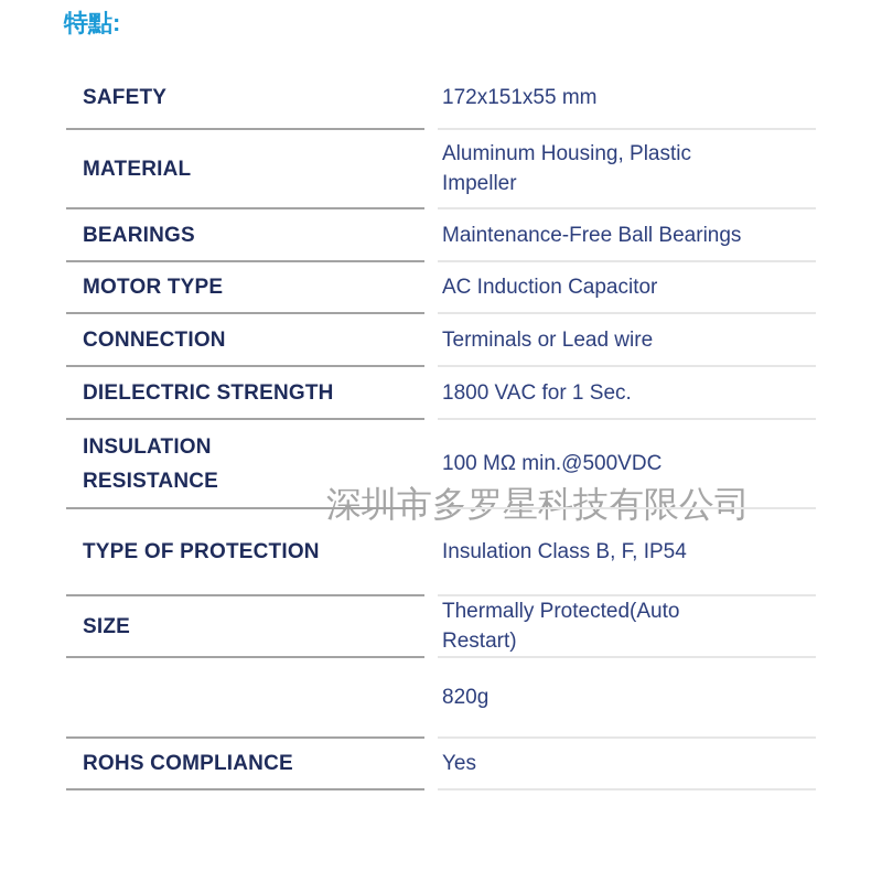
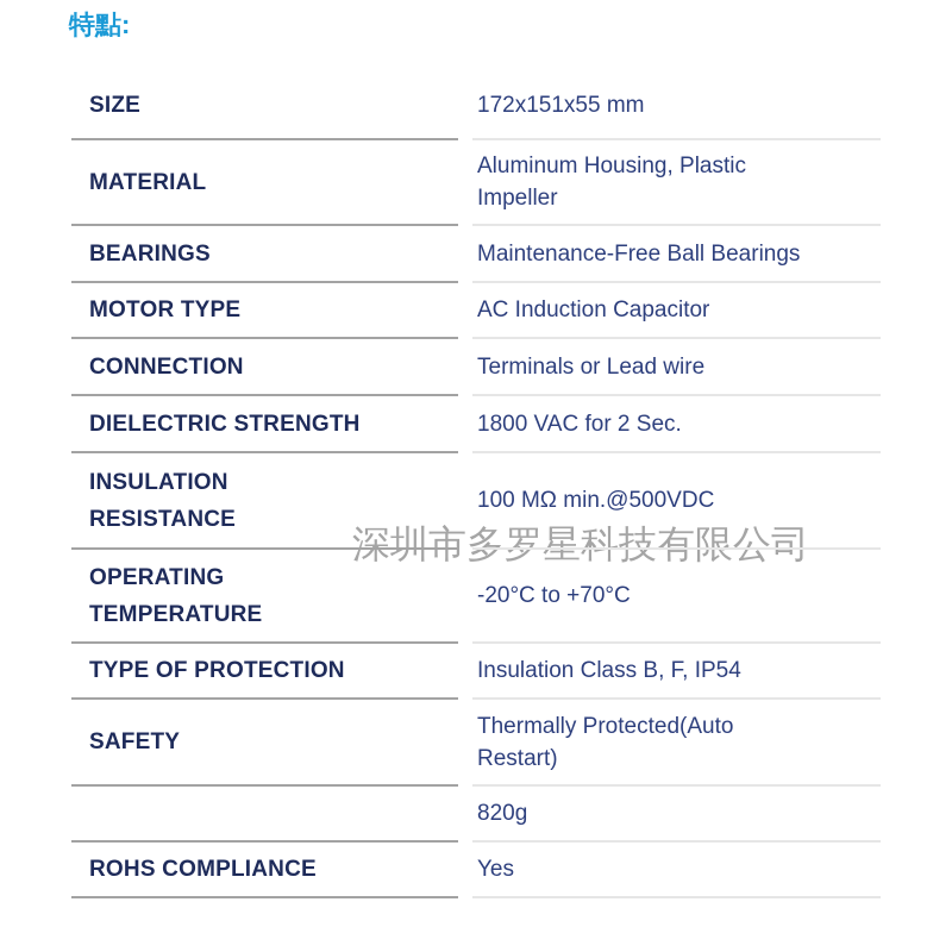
  特點:
  深圳市多罗星科技有限公司
- SAFETY
+ SIZE
  172x151x55 mm
  MATERIAL
  Aluminum Housing, Plastic
  Impeller
  BEARINGS
  Maintenance-Free Ball Bearings
  MOTOR TYPE
  AC Induction Capacitor
  CONNECTION
  Terminals or Lead wire
  DIELECTRIC STRENGTH
- 1800 VAC for 1 Sec.
+ 1800 VAC for 2 Sec.
  INSULATION
  RESISTANCE
  100 MΩ min.@500VDC
+ OPERATING
+ TEMPERATURE
+ -20°C to +70°C
  TYPE OF PROTECTION
  Insulation Class B, F, IP54
- SIZE
+ SAFETY
  Thermally Protected(Auto
  Restart)
  820g
  ROHS COMPLIANCE
  Yes
